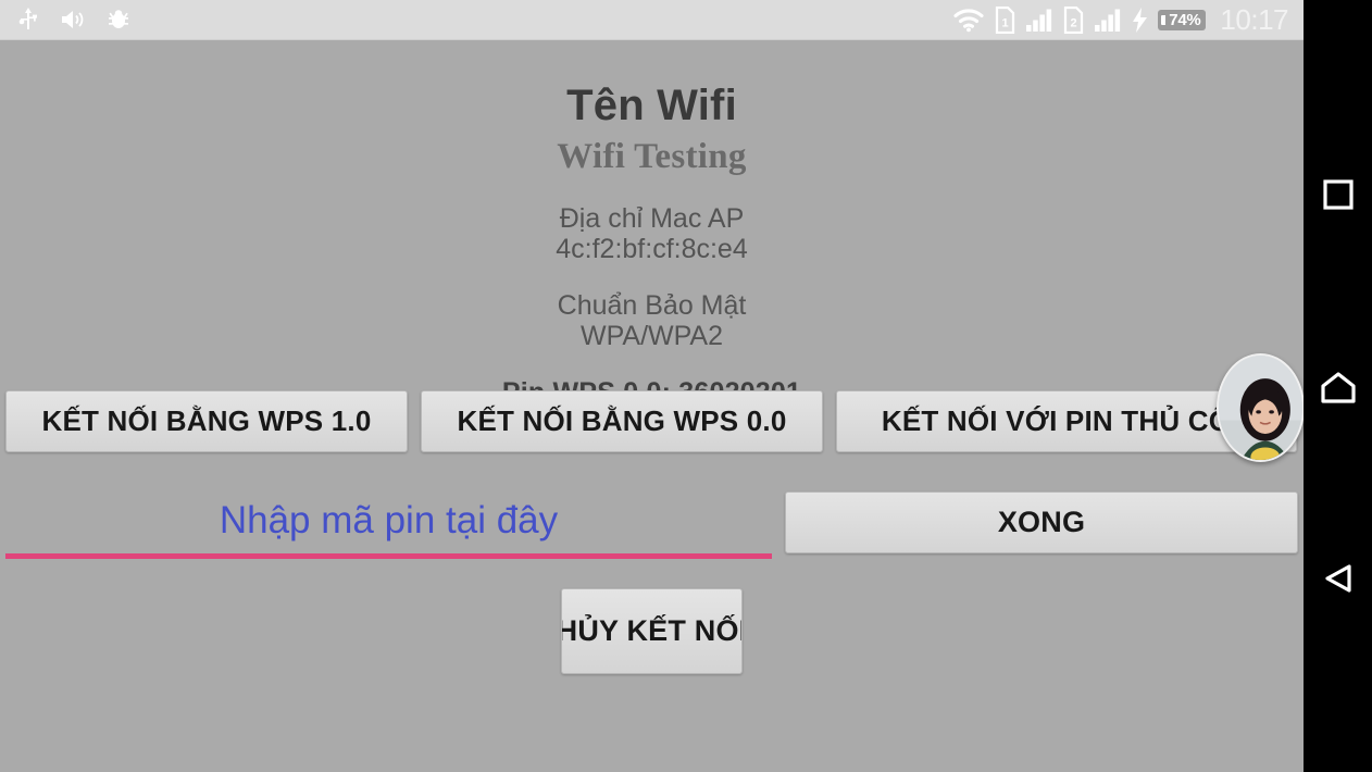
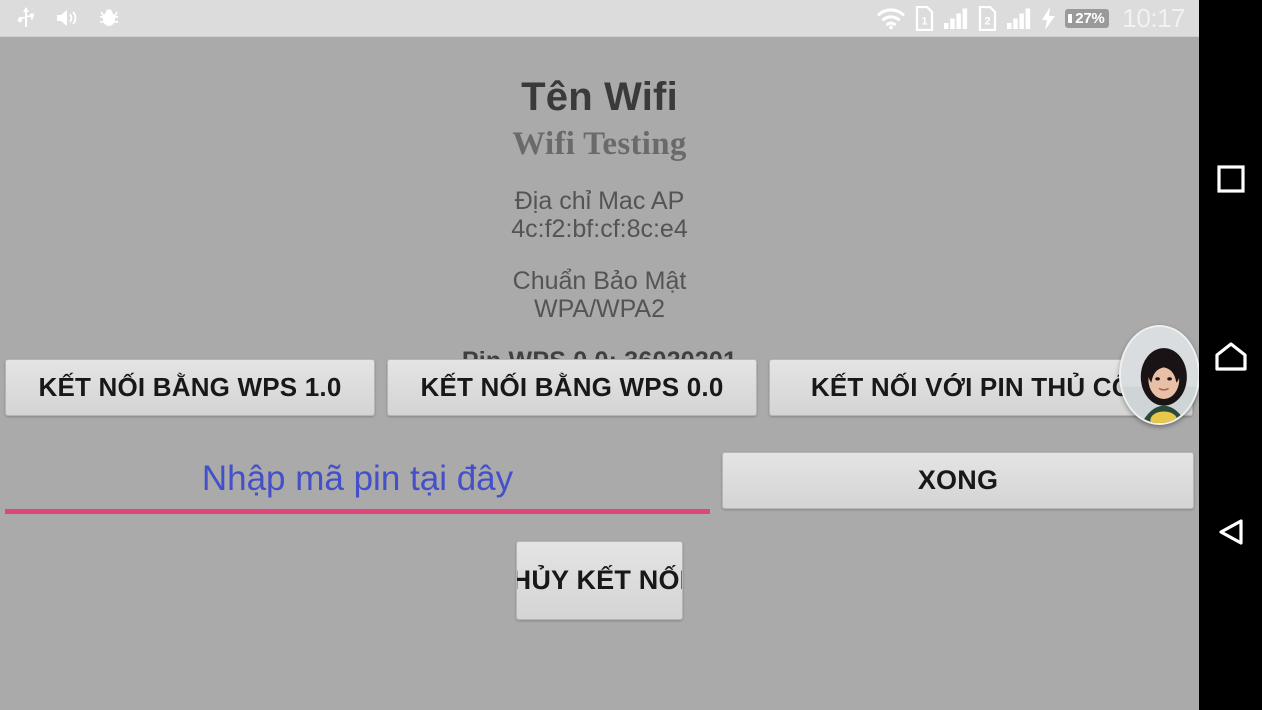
  1
  2
- 74%
+ 27%
  Tên Wifi
  Wifi Testing
  Địa chỉ Mac AP
  4c:f2:bf:cf:8c:e4
  Chuẩn Bảo Mật
  WPA/WPA2
  KẾT NỐI BẰNG WPS 1.0
  KẾT NỐI BẰNG WPS 0.0
  KẾT NỐI VỚI PIN THỦ C
  Nhập mã pin tại đây
  XONG
  HỦY KẾT NỐ
